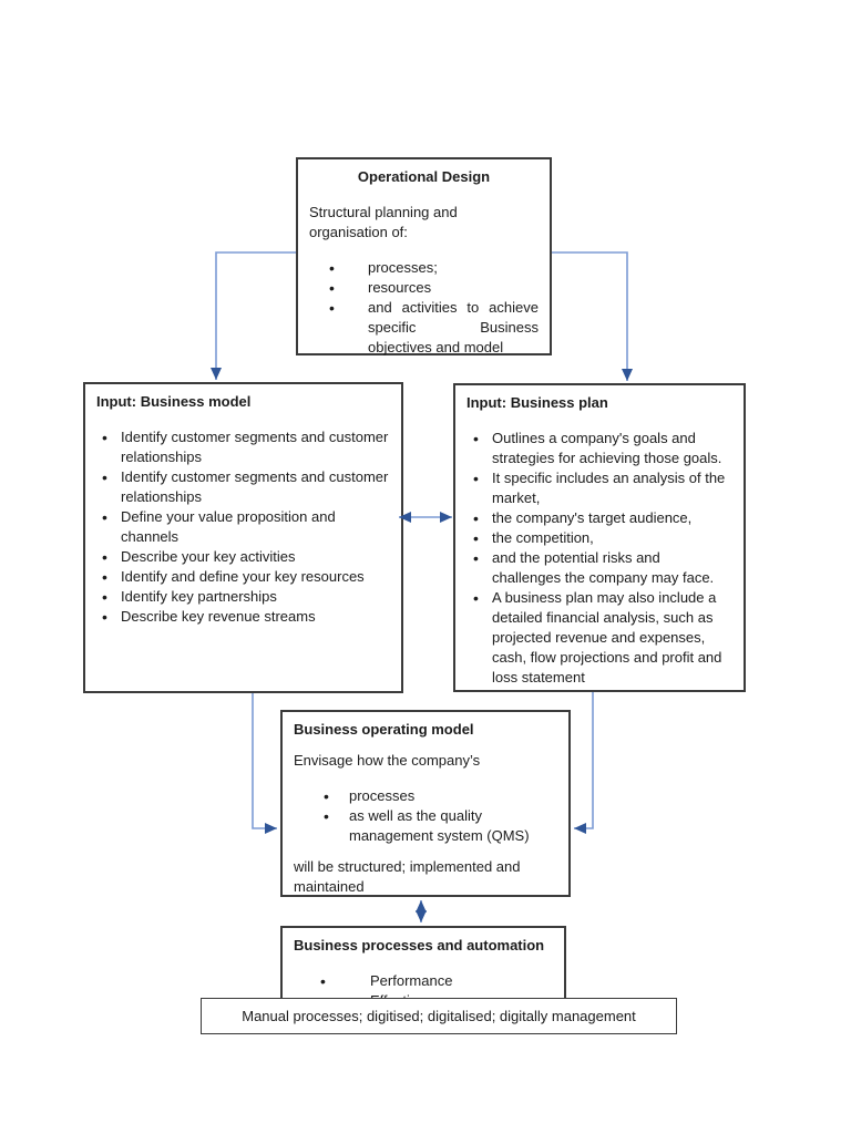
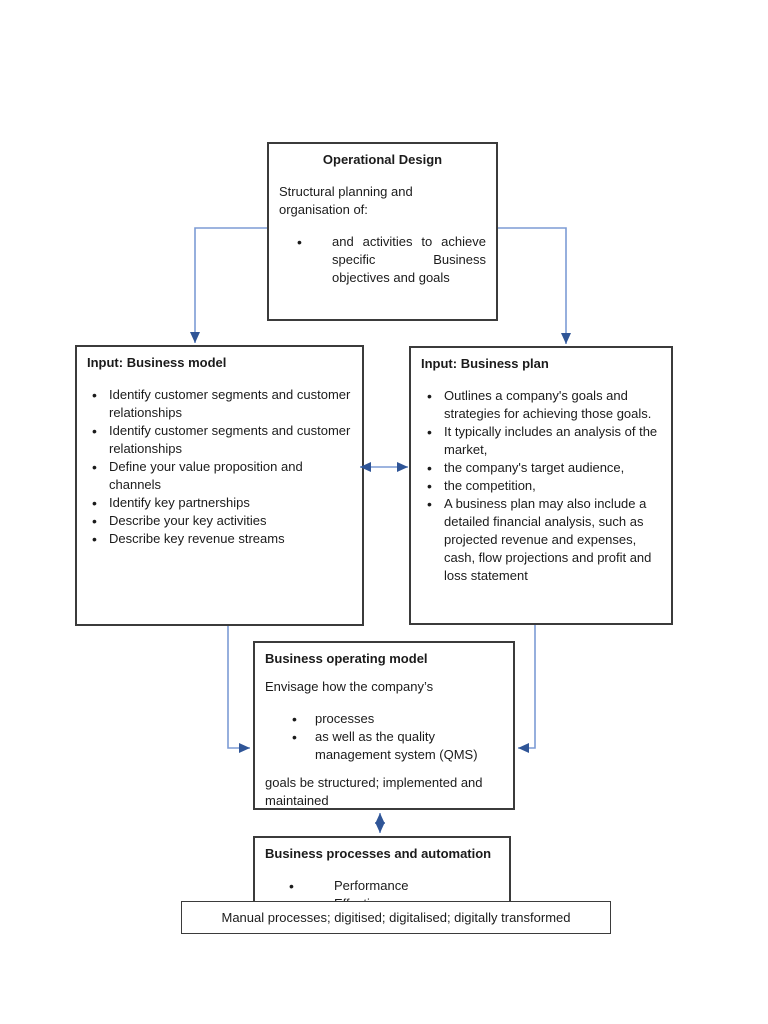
  Operational Design
  Structural planning and organisation of:
- processes;
- resources
- and activities to achieve specific Business objectives and model
+ and activities to achieve specific Business objectives and goals
  Input: Business model
  Identify customer segments and customer relationships
  Identify customer segments and customer relationships
  Define your value proposition and channels
- Describe your key activities
+ Identify key partnerships
- Identify and define your key resources
- Identify key partnerships
+ Describe your key activities
  Describe key revenue streams
  Input: Business plan
  Outlines a company's goals and strategies for achieving those goals.
- It specific includes an analysis of the market,
+ It typically includes an analysis of the market,
  the company's target audience,
  the competition,
- and the potential risks and challenges the company may face.
  A business plan may also include a detailed financial analysis, such as projected revenue and expenses, cash, flow projections and profit and loss statement
  Business operating model
  Envisage how the company’s
  processes
  as well as the quality management system (QMS)
- will be structured; implemented and maintained
+ goals be structured; implemented and maintained
  Business processes and automation
  Performance
- Manual processes; digitised; digitalised; digitally management
+ Manual processes; digitised; digitalised; digitally transformed
